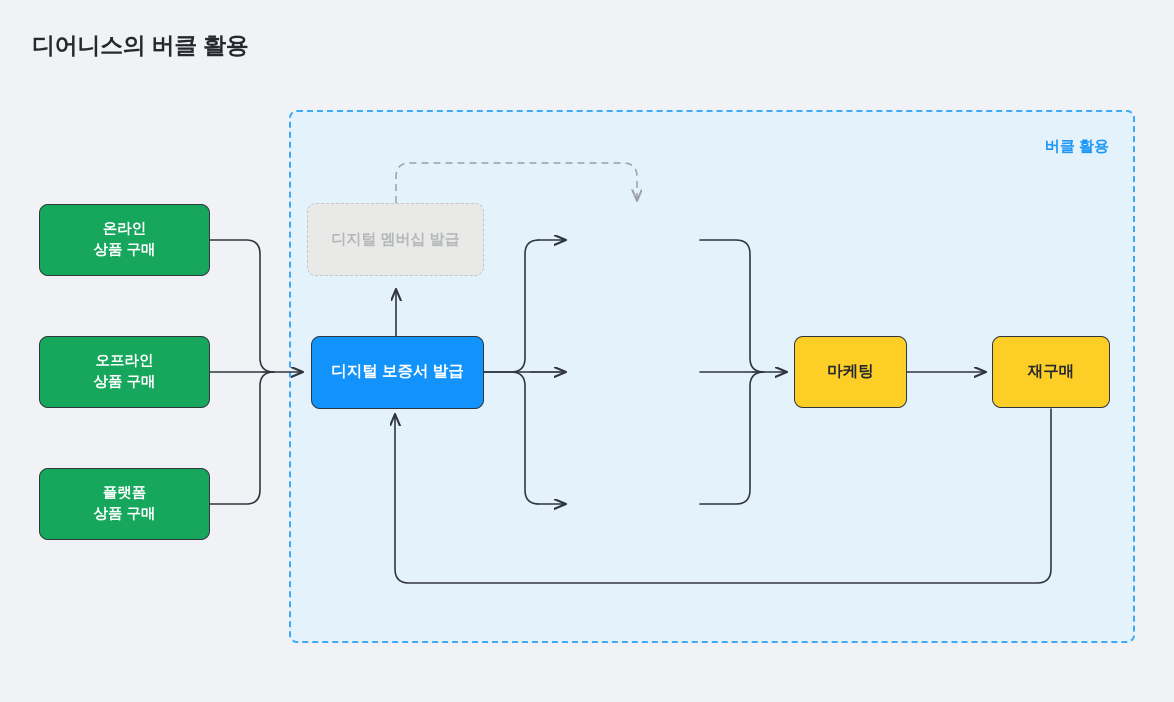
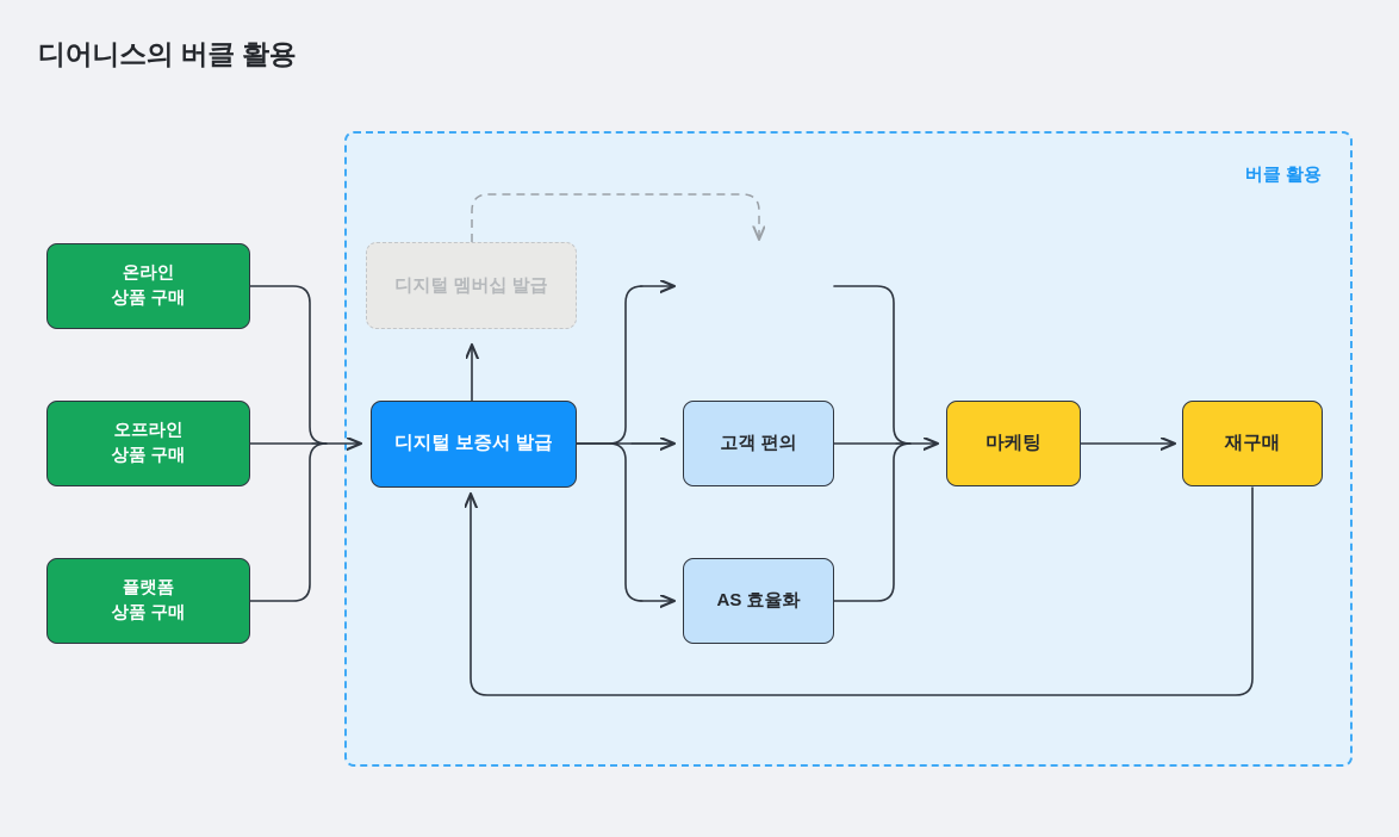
  디어니스의 버클 활용
  버클 활용
  온라인
  상품 구매
  오프라인
  상품 구매
  플랫폼
  상품 구매
  디지털 멤버십 발급
  디지털 보증서 발급
+ 고객 편의
+ AS 효율화
  마케팅
  재구매
